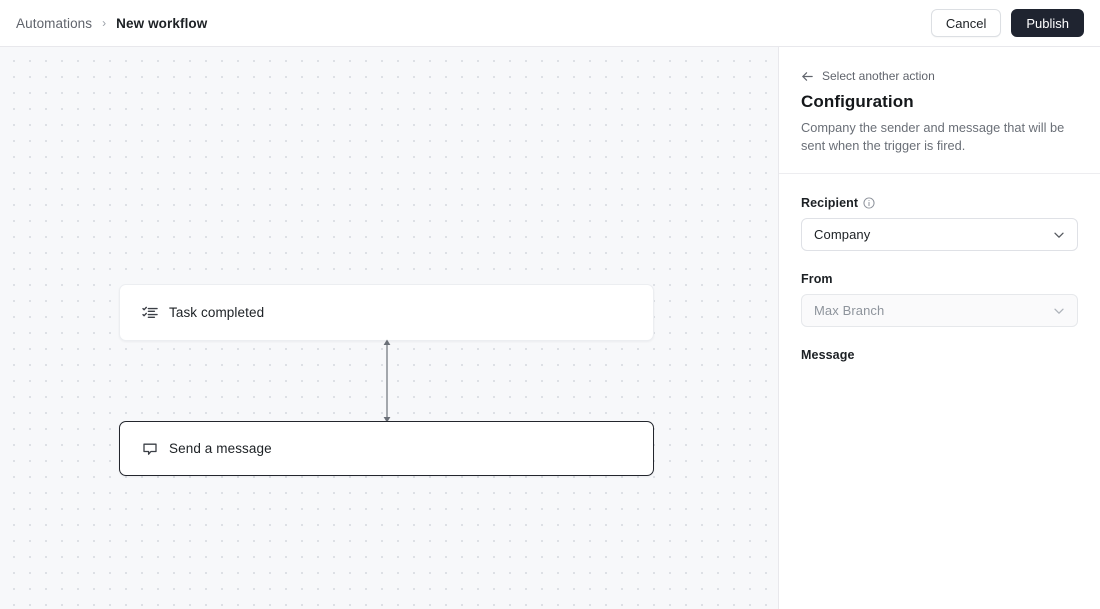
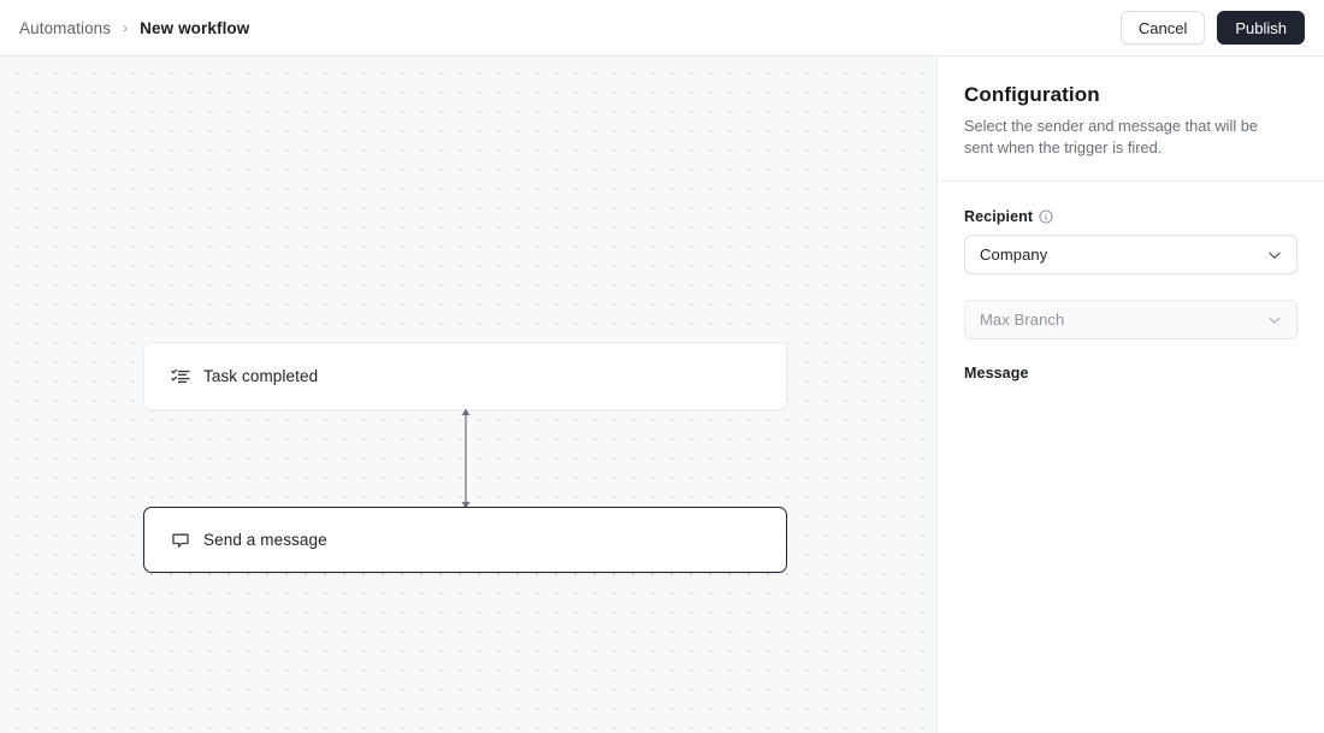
  Automations
  ›
  New workflow
  Cancel
  Publish
  Task completed
  Send a message
- Select another action
  Configuration
- Company the sender and message that will be sent when the trigger is fired.
+ Select the sender and message that will be sent when the trigger is fired.
  Recipient
  Company
- From
  Max Branch
  Message
